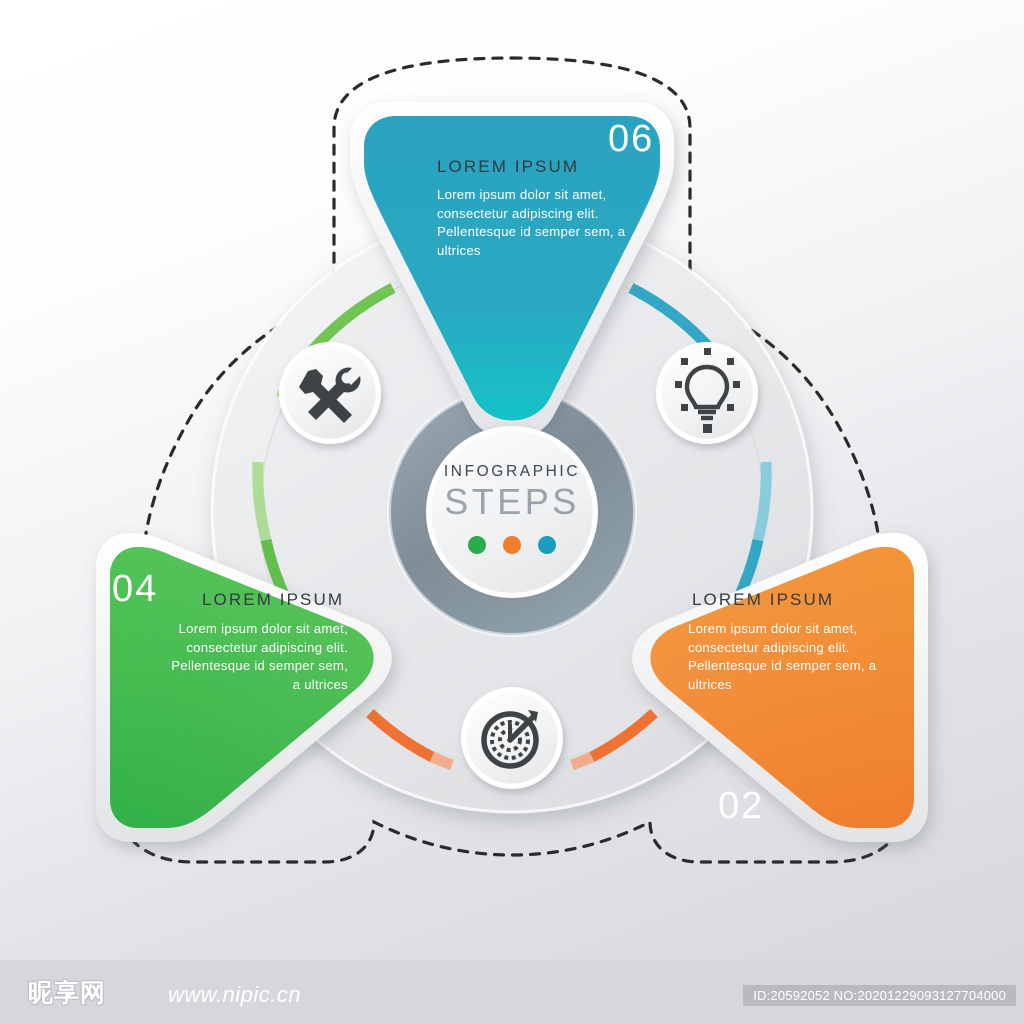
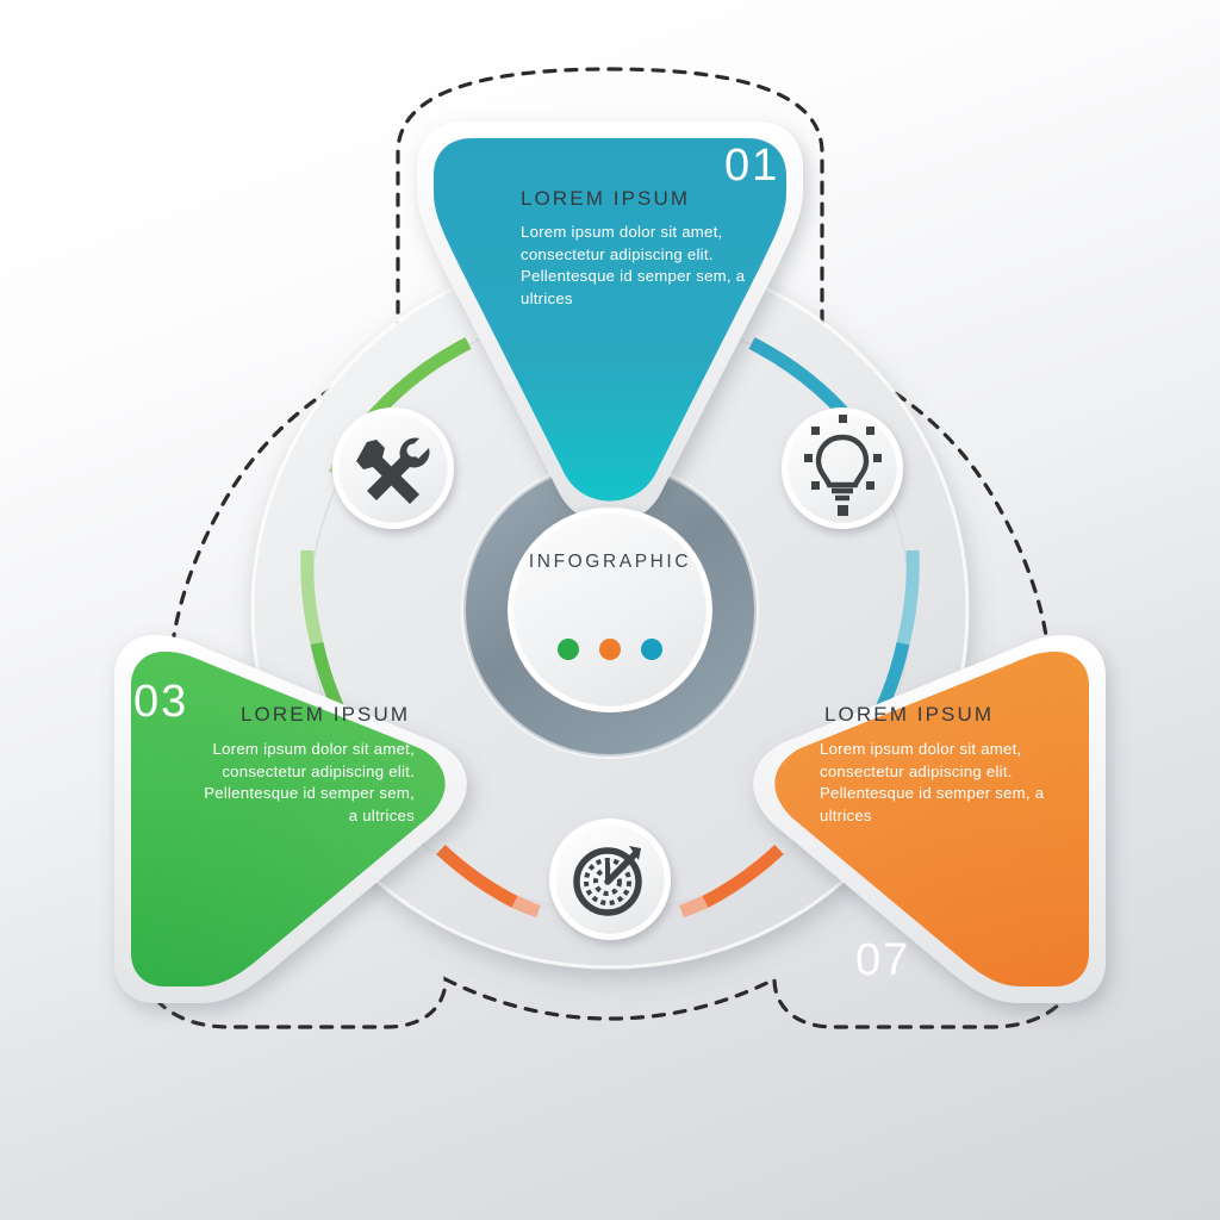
  LOREM IPSUM
  Lorem ipsum dolor sit amet, consectetur adipiscing elit. Pellentesque id semper sem, a ultrices
- 06
+ 01
  LOREM IPSUM
  Lorem ipsum dolor sit amet, consectetur adipiscing elit. Pellentesque id semper sem, a ultrices
- 02
+ 07
  LOREM IPSUM
  Lorem ipsum dolor sit amet, consectetur adipiscing elit. Pellentesque id semper sem, a ultrices
- 04
+ 03
  INFOGRAPHIC
- STEPS
- 昵享网
- www.nipic.cn
- ID:20592052 NO:20201229093127704000
